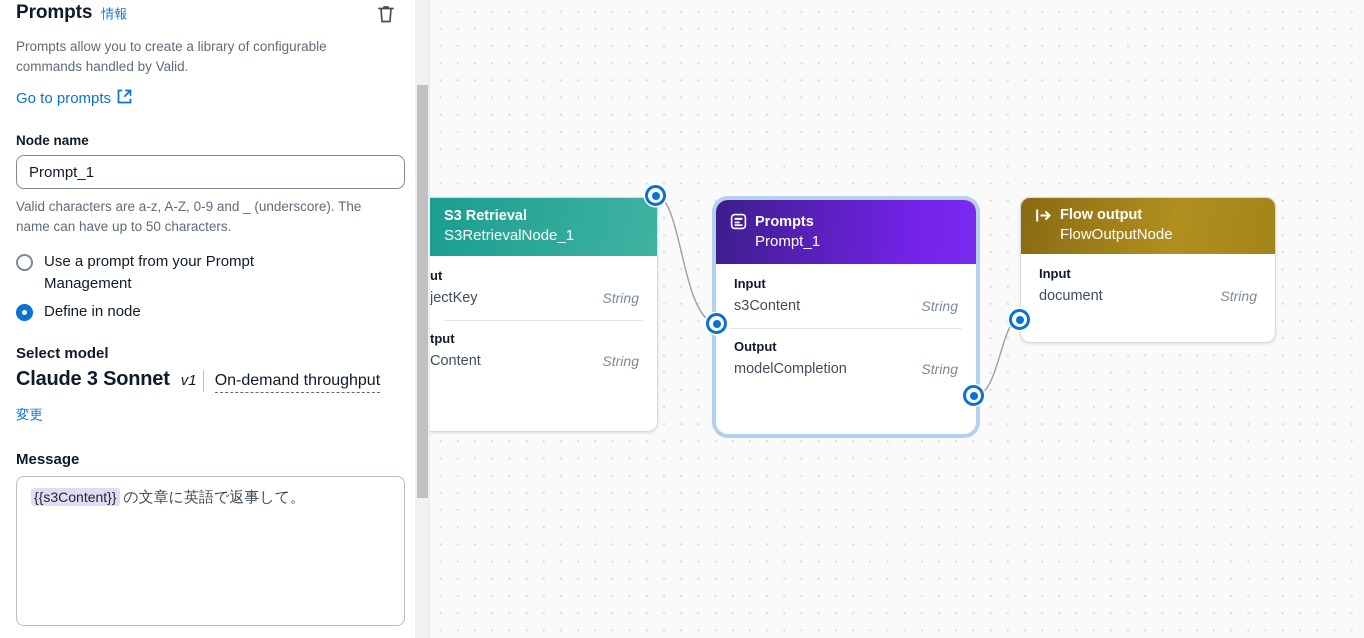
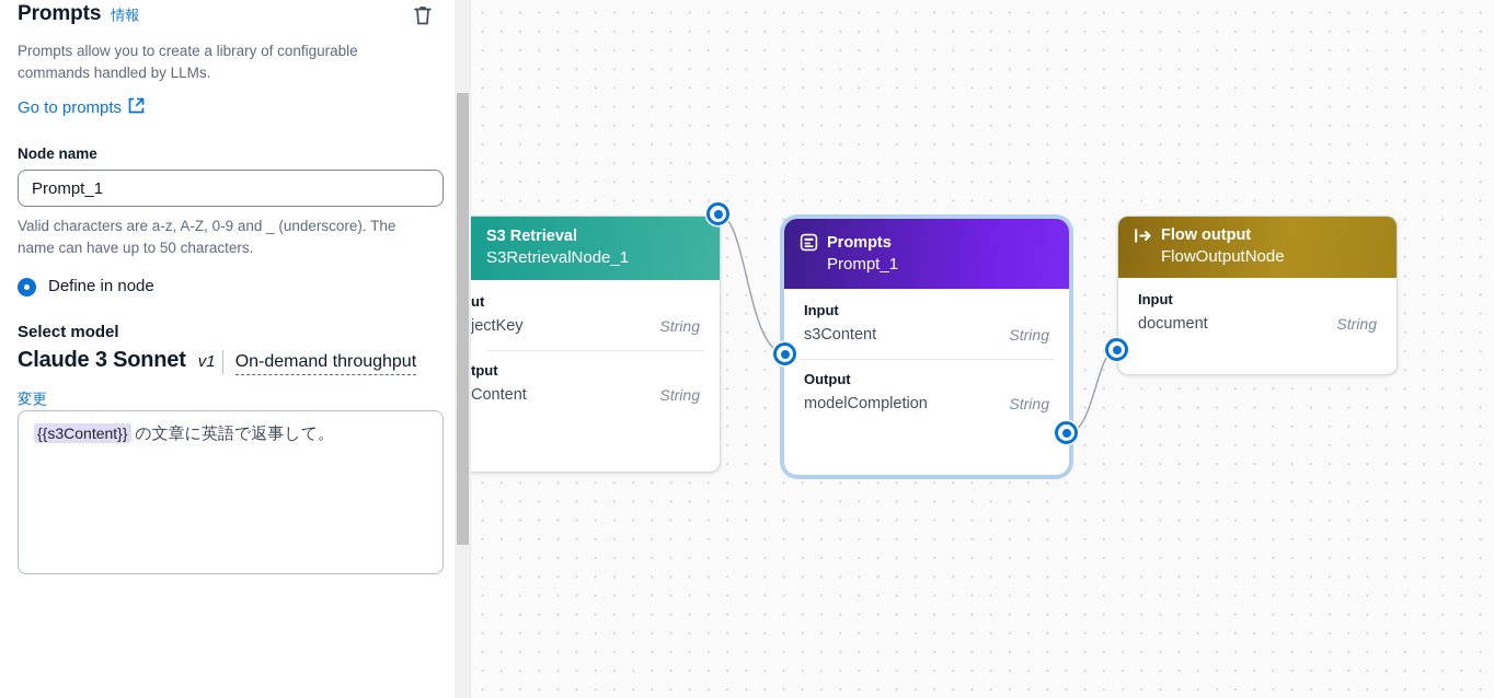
  Prompts
  情報
- Prompts allow you to create a library of configurable commands handled by Valid.
+ Prompts allow you to create a library of configurable commands handled by LLMs.
  Go to prompts
  Node name
  Prompt_1
  Valid characters are a-z, A-Z, 0-9 and _ (underscore). The name can have up to 50 characters.
- Use a prompt from your Prompt Management
  Define in node
  Select model
  Claude 3 Sonnet
  v1
  On-demand throughput
  変更
- Message
  {{s3Content}} の文章に英語で返事して。
  S3 Retrieval
  S3RetrievalNode_1
  ut
  jectKey
  String
  tput
  Content
  String
  Prompts
  Prompt_1
  Input
  s3Content
  String
  Output
  modelCompletion
  String
  Flow output
  FlowOutputNode
  Input
  document
  String
